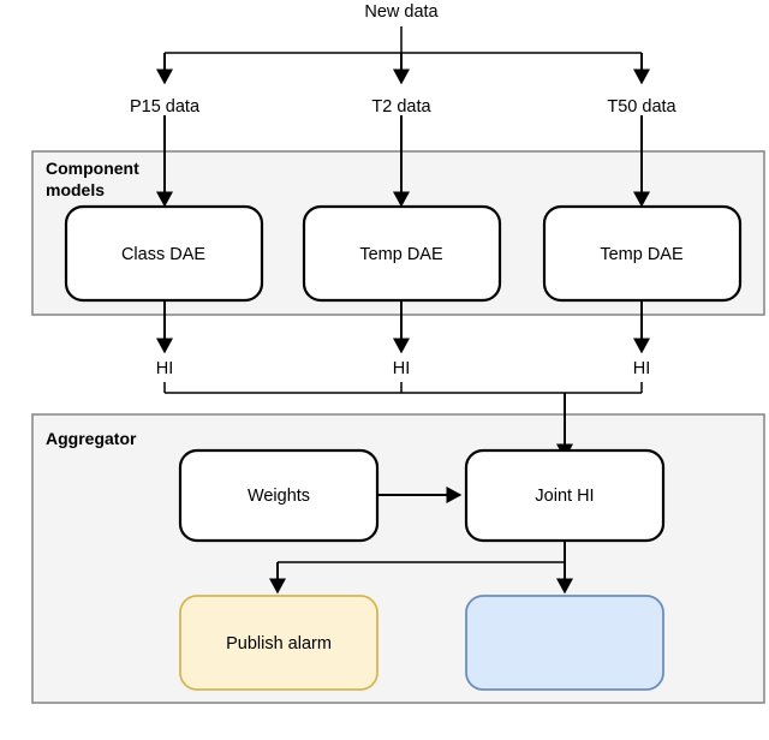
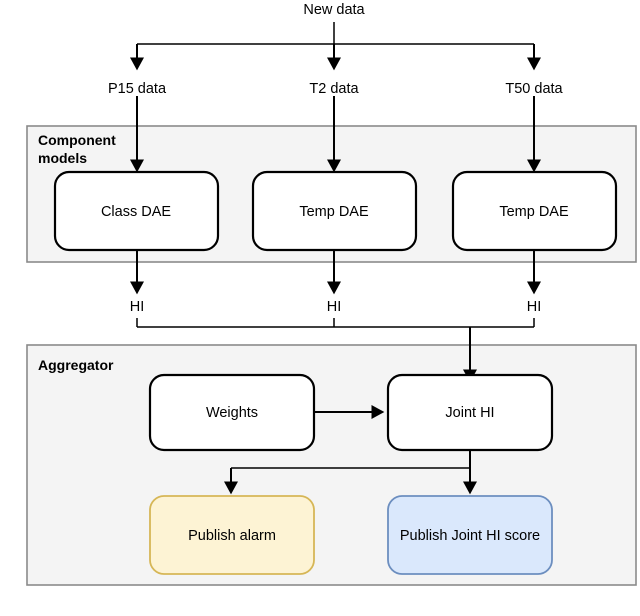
  Component
  models
  Aggregator
  Class DAE
  Temp DAE
  Temp DAE
  Weights
  Joint HI
  Publish alarm
+ Publish Joint HI score
  New data
  P15 data
  T2 data
  T50 data
  HI
  HI
  HI
